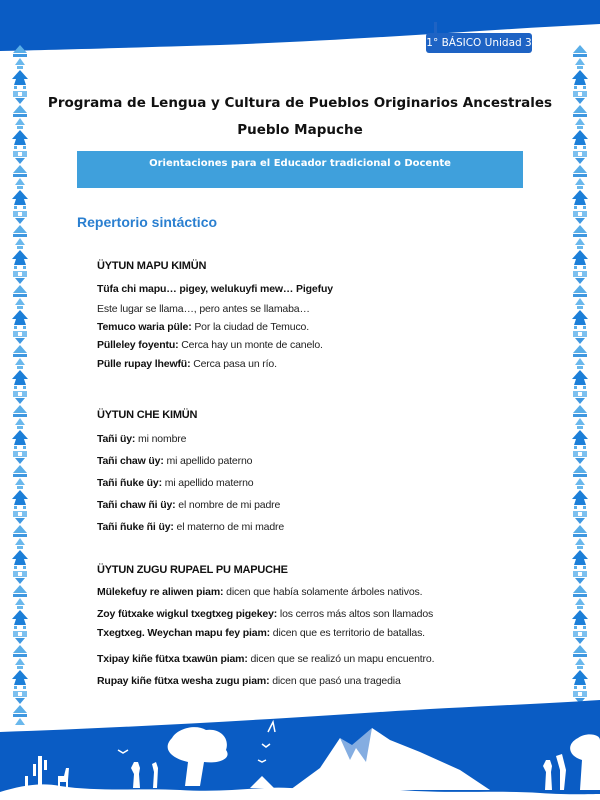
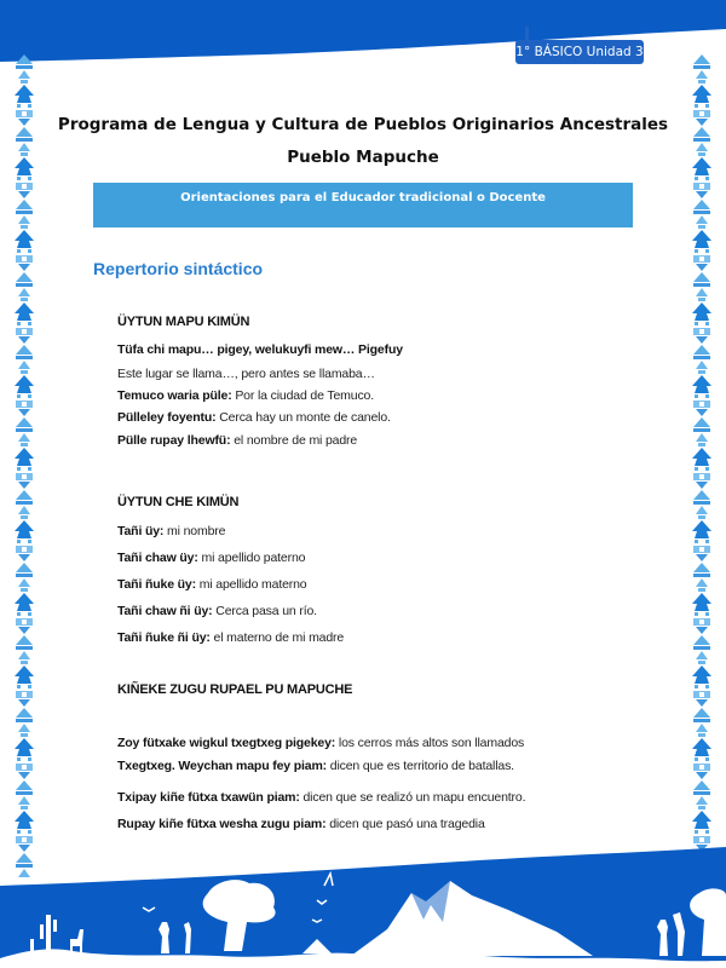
  1° BÁSICO Unidad 3
  Programa de Lengua y Cultura de Pueblos Originarios Ancestrales
  Pueblo Mapuche
  Orientaciones para el Educador tradicional o Docente
  Repertorio sintáctico
  ÜYTUN MAPU KIMÜN
  Tüfa chi mapu… pigey, welukuyfi mew… Pigefuy
  Este lugar se llama…, pero antes se llamaba…
  Temuco waria püle: Por la ciudad de Temuco.
  Pülleley foyentu: Cerca hay un monte de canelo.
- Pülle rupay lhewfü: Cerca pasa un río.
+ Pülle rupay lhewfü: el nombre de mi padre
  ÜYTUN CHE KIMÜN
  Tañi üy: mi nombre
  Tañi chaw üy: mi apellido paterno
  Tañi ñuke üy: mi apellido materno
- Tañi chaw ñi üy: el nombre de mi padre
+ Tañi chaw ñi üy: Cerca pasa un río.
  Tañi ñuke ñi üy: el materno de mi madre
- ÜYTUN ZUGU RUPAEL PU MAPUCHE
+ KIÑEKE ZUGU RUPAEL PU MAPUCHE
- Mülekefuy re aliwen piam: dicen que había solamente árboles nativos.
  Zoy fütxake wigkul txegtxeg pigekey: los cerros más altos son llamados
  Txegtxeg. Weychan mapu fey piam: dicen que es territorio de batallas.
  Txipay kiñe fütxa txawün piam: dicen que se realizó un mapu encuentro.
  Rupay kiñe fütxa wesha zugu piam: dicen que pasó una tragedia
